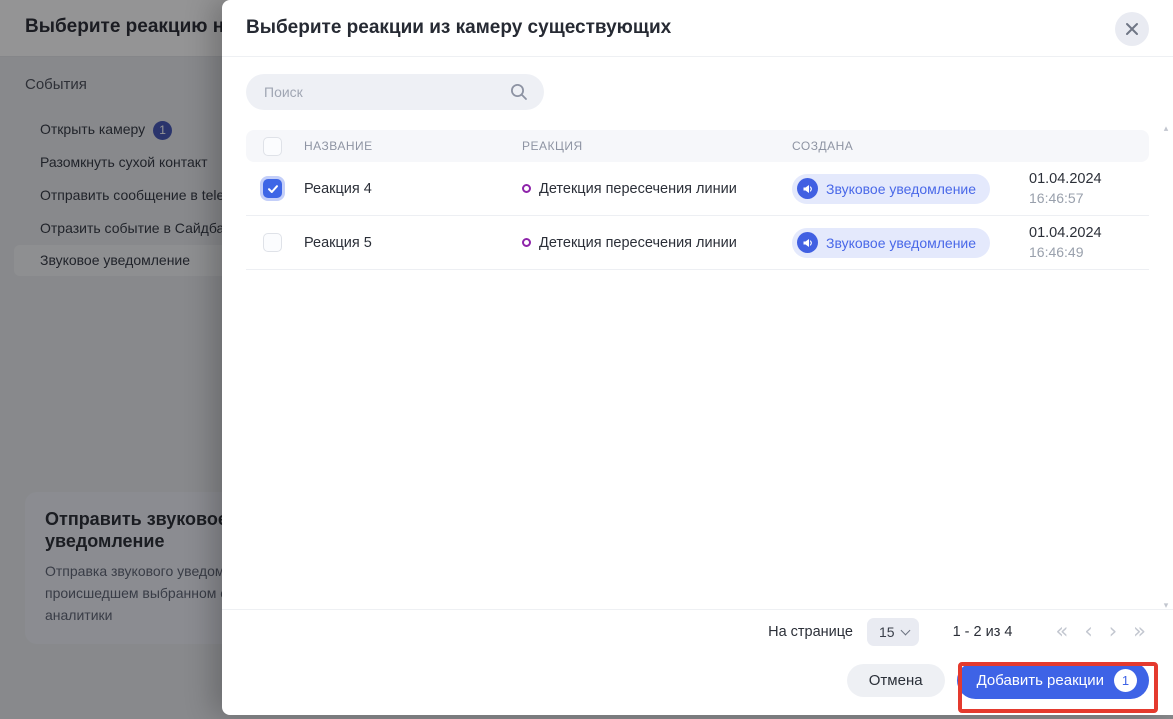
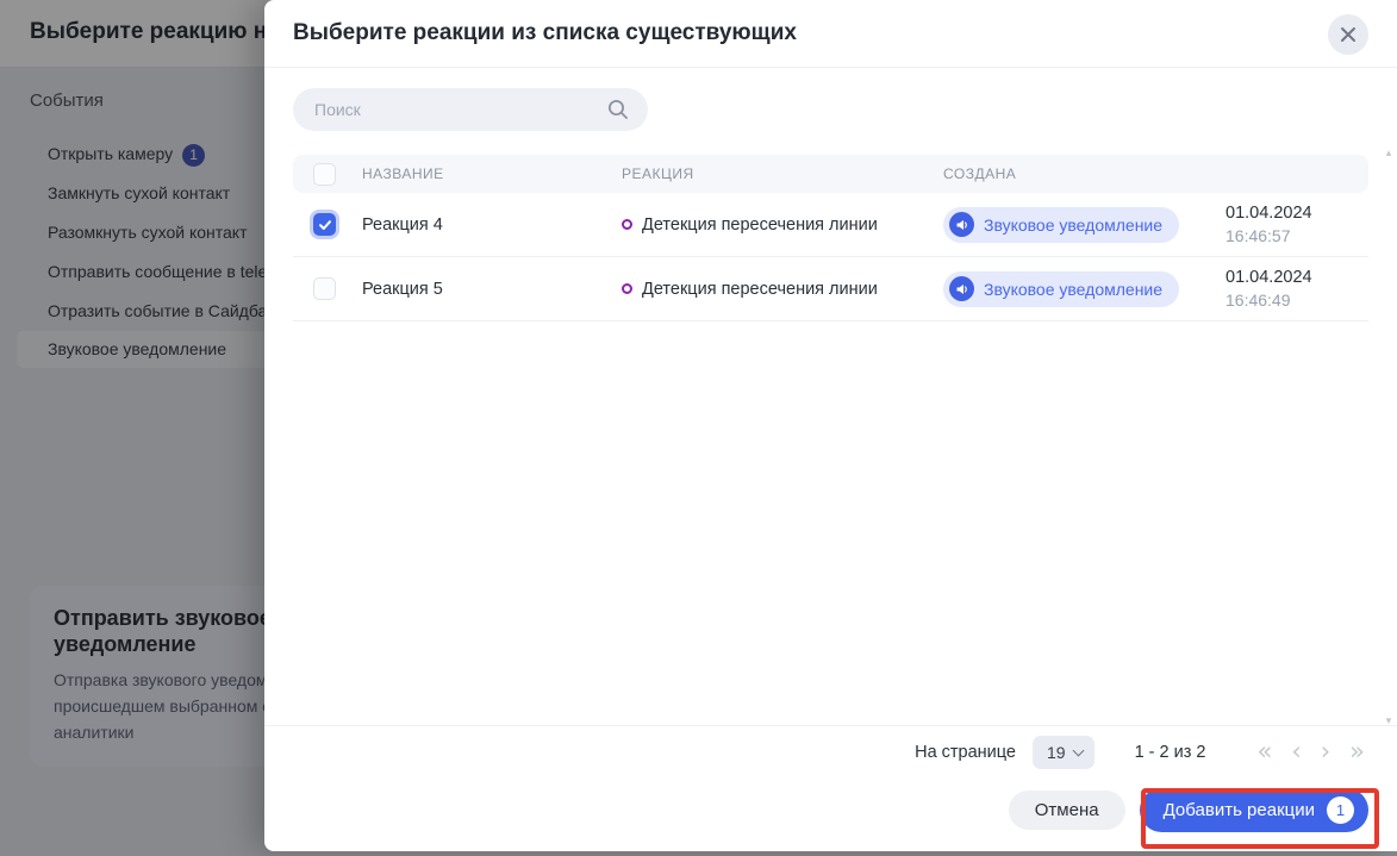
  Выберите реакцию н
  События
  Открыть камеру 1
+ Замкнуть сухой контакт
  Разомкнуть сухой контакт
  Отправить сообщение в tele
  Отразить событие в Сайдба
  Звуковое уведомление
  Отправить звуково
  уведомление
  Отправка звукового уведом
  происшедшем выбранном
  аналитики
- Выберите реакции из камеру существующих
+ Выберите реакции из списка существующих
  Поиск
  НАЗВАНИЕ
  РЕАКЦИЯ
  СОЗДАНА
  Реакция 4
  Детекция пересечения линии
  Звуковое уведомление
  01.04.2024
  16:46:57
  Реакция 5
  Детекция пересечения линии
  Звуковое уведомление
  01.04.2024
  16:46:49
  На странице
- 15
+ 19
- 1 - 2 из 4
+ 1 - 2 из 2
  «
  ‹
  ›
  »
  Отмена
  Добавить реакции
  1
  ▴
  ▾
